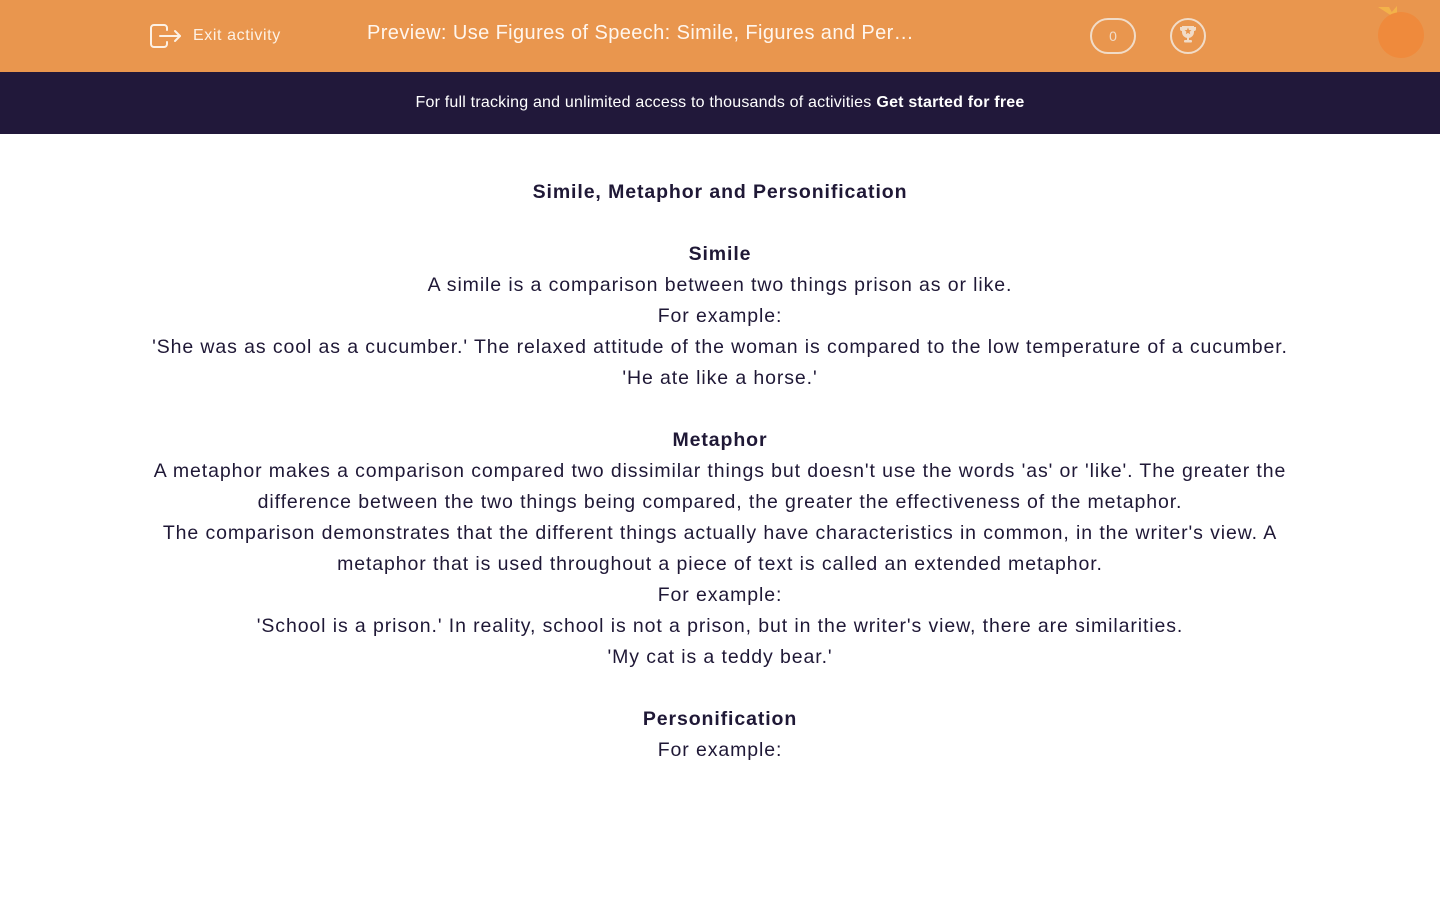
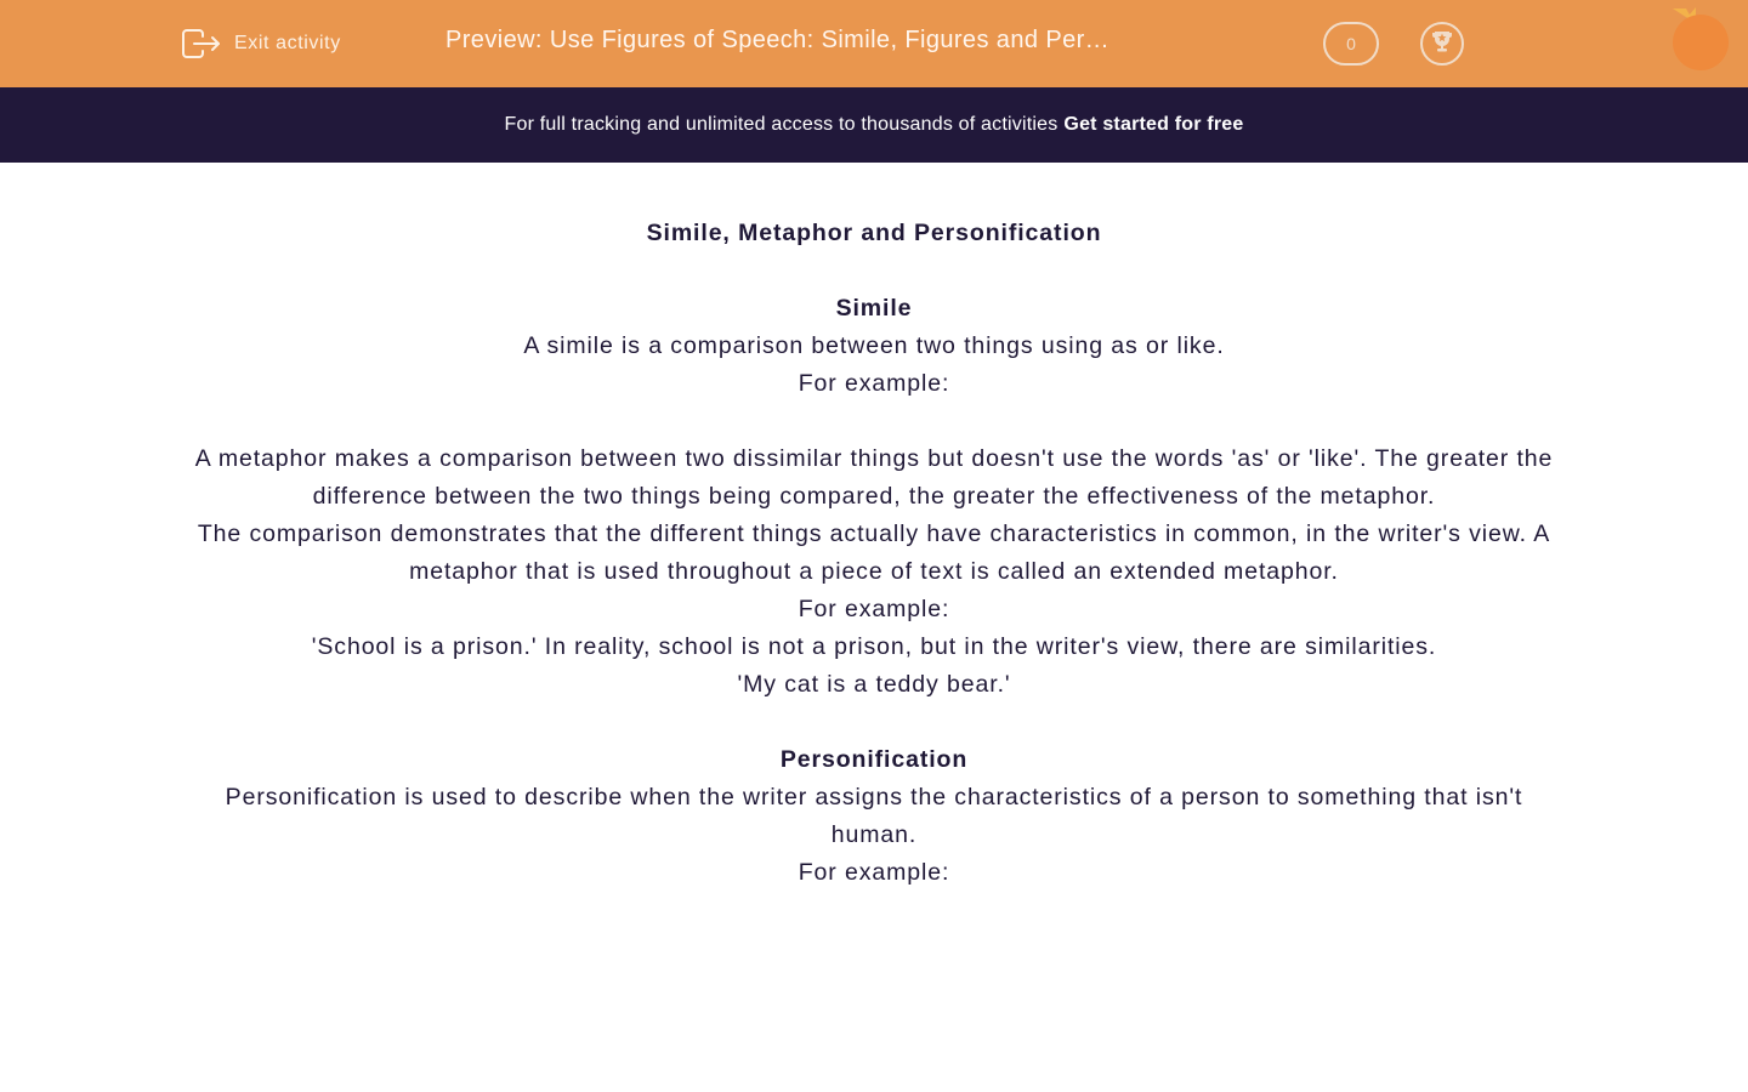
  Exit activity
  Preview: Use Figures of Speech: Simile, Figures and Per…
  0
  For full tracking and unlimited access to thousands of activities
  Get started for free
  Simile, Metaphor and Personification
  Simile
- A simile is a comparison between two things prison as or like.
+ A simile is a comparison between two things using as or like.
  For example:
- 'She was as cool as a cucumber.' The relaxed attitude of the woman is compared to the low temperature of a cucumber.
- 'He ate like a horse.'
- Metaphor
- A metaphor makes a comparison compared two dissimilar things but doesn't use the words 'as' or 'like'. The greater the difference between the two things being compared, the greater the effectiveness of the metaphor.
+ A metaphor makes a comparison between two dissimilar things but doesn't use the words 'as' or 'like'. The greater the difference between the two things being compared, the greater the effectiveness of the metaphor.
  The comparison demonstrates that the different things actually have characteristics in common, in the writer's view. A metaphor that is used throughout a piece of text is called an extended metaphor.
  For example:
  'School is a prison.' In reality, school is not a prison, but in the writer's view, there are similarities.
  'My cat is a teddy bear.'
  Personification
+ Personification is used to describe when the writer assigns the characteristics of a person to something that isn't human.
  For example:
